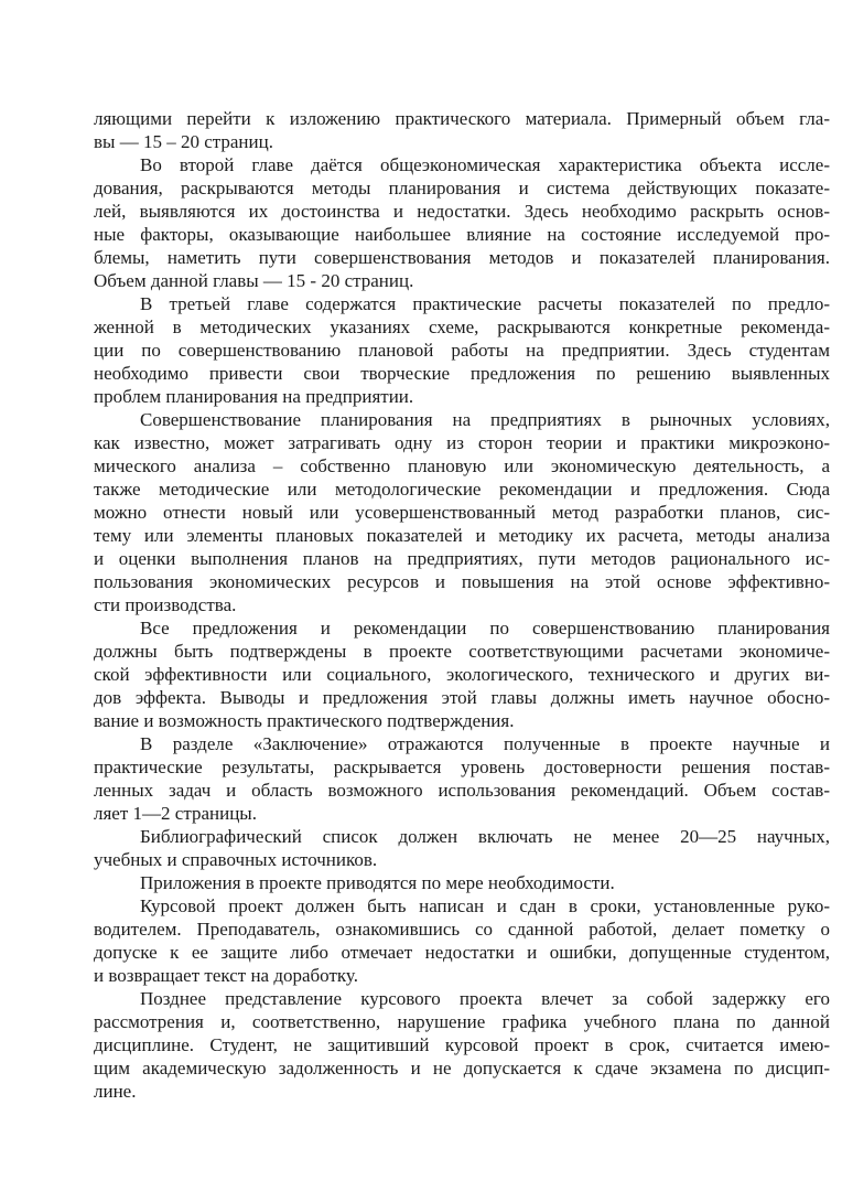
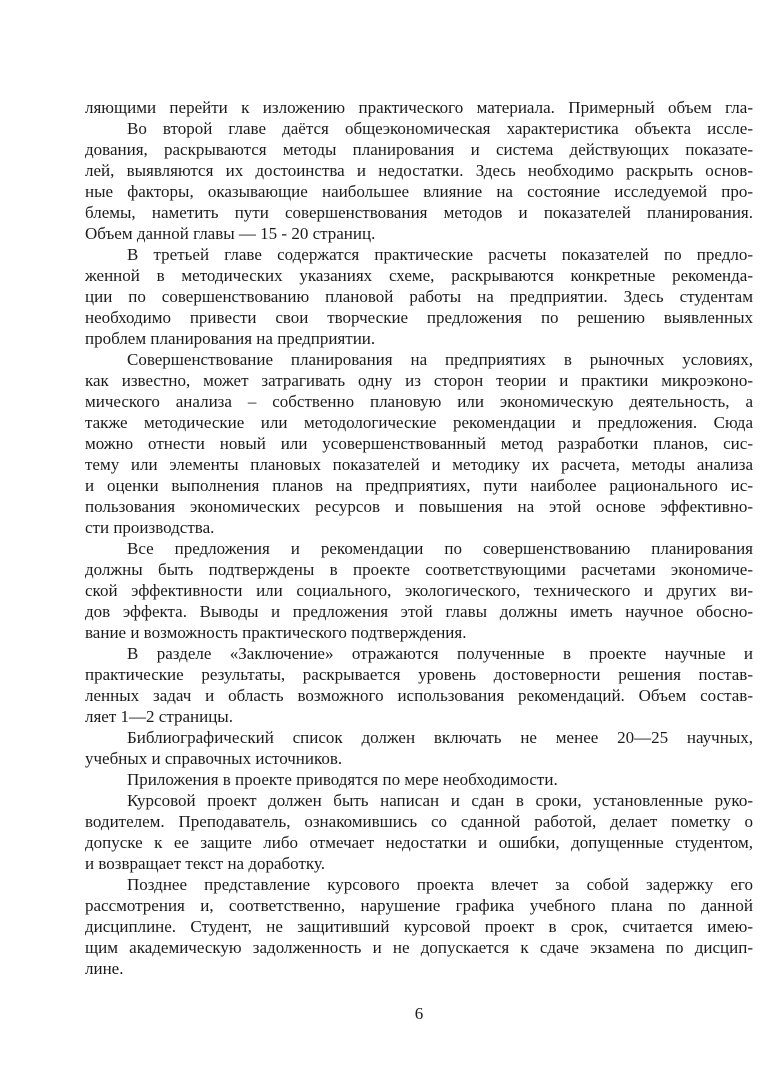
  ляющими перейти к изложению практического материала. Примерный объем гла-
- вы — 15 – 20 страниц.
  Во второй главе даётся общеэкономическая характеристика объекта иссле-
  дования, раскрываются методы планирования и система действующих показате-
  лей, выявляются их достоинства и недостатки. Здесь необходимо раскрыть основ-
  ные факторы, оказывающие наибольшее влияние на состояние исследуемой про-
  блемы, наметить пути совершенствования методов и показателей планирования.
  Объем данной главы — 15 - 20 страниц.
  В третьей главе содержатся практические расчеты показателей по предло-
  женной в методических указаниях схеме, раскрываются конкретные рекоменда-
  ции по совершенствованию плановой работы на предприятии. Здесь студентам
  необходимо привести свои творческие предложения по решению выявленных
  проблем планирования на предприятии.
  Совершенствование планирования на предприятиях в рыночных условиях,
  как известно, может затрагивать одну из сторон теории и практики микроэконо-
  мического анализа – собственно плановую или экономическую деятельность, а
  также методические или методологические рекомендации и предложения. Сюда
  можно отнести новый или усовершенствованный метод разработки планов, сис-
  тему или элементы плановых показателей и методику их расчета, методы анализа
- и оценки выполнения планов на предприятиях, пути методов рационального ис-
+ и оценки выполнения планов на предприятиях, пути наиболее рационального ис-
  пользования экономических ресурсов и повышения на этой основе эффективно-
  сти производства.
  Все предложения и рекомендации по совершенствованию планирования
  должны быть подтверждены в проекте соответствующими расчетами экономиче-
  ской эффективности или социального, экологического, технического и других ви-
  дов эффекта. Выводы и предложения этой главы должны иметь научное обосно-
  вание и возможность практического подтверждения.
  В разделе «Заключение» отражаются полученные в проекте научные и
  практические результаты, раскрывается уровень достоверности решения постав-
  ленных задач и область возможного использования рекомендаций. Объем состав-
  ляет 1—2 страницы.
  Библиографический список должен включать не менее 20—25 научных,
  учебных и справочных источников.
  Приложения в проекте приводятся по мере необходимости.
  Курсовой проект должен быть написан и сдан в сроки, установленные руко-
  водителем. Преподаватель, ознакомившись со сданной работой, делает пометку о
  допуске к ее защите либо отмечает недостатки и ошибки, допущенные студентом,
  и возвращает текст на доработку.
  Позднее представление курсового проекта влечет за собой задержку его
  рассмотрения и, соответственно, нарушение графика учебного плана по данной
  дисциплине. Студент, не защитивший курсовой проект в срок, считается имею-
  щим академическую задолженность и не допускается к сдаче экзамена по дисцип-
  лине.
+ 6
